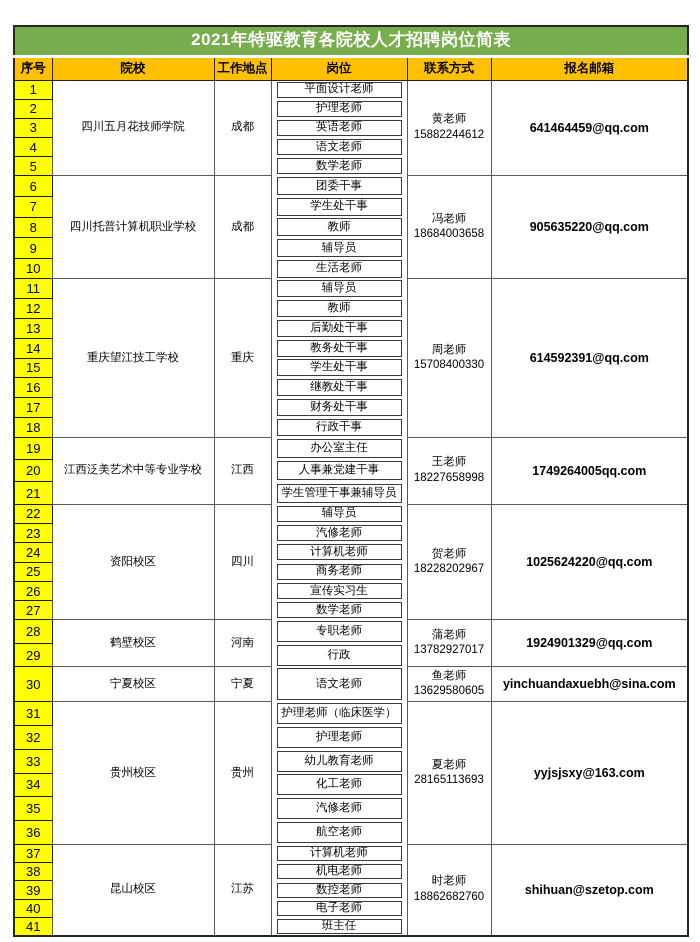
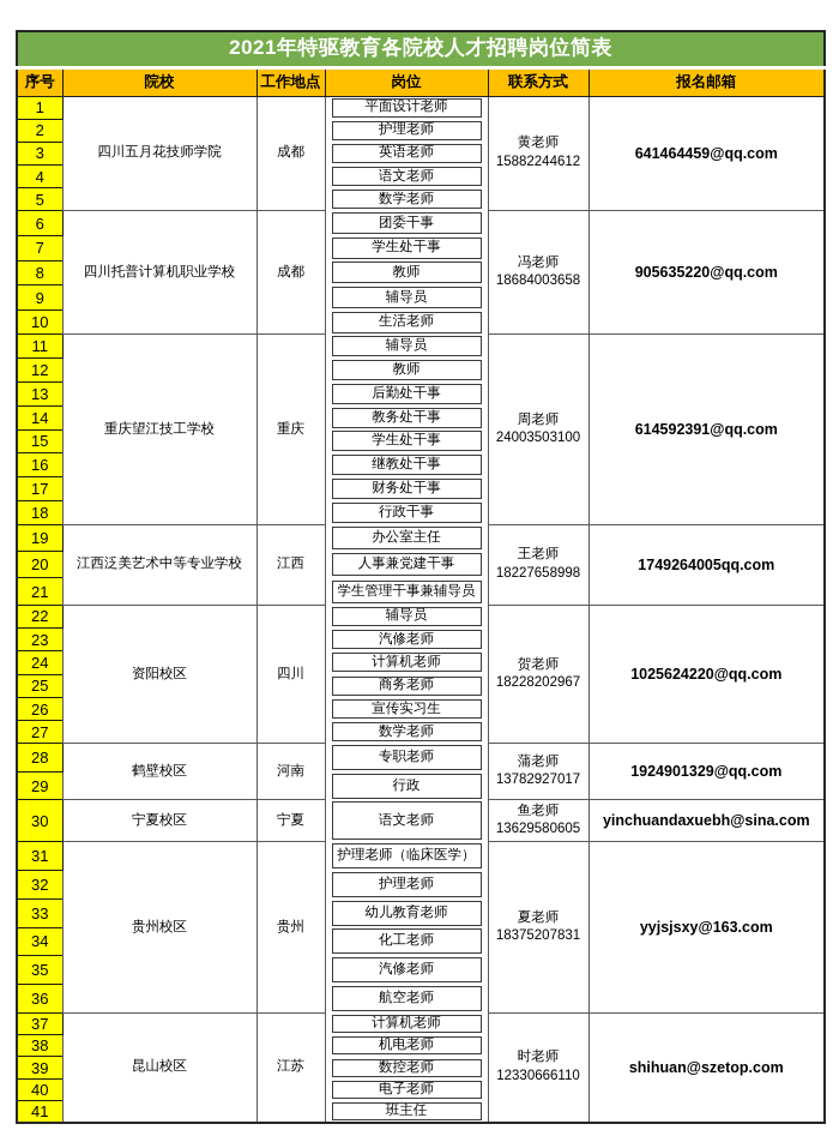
  2021年特驱教育各院校人才招聘岗位简表
  序号	院校	工作地点	岗位	联系方式	报名邮箱
  1	四川五月花技师学院	成都	平面设计老师	黄老师15882244612	641464459@qq.com
  2	护理老师
  3	英语老师
  4	语文老师
  5	数学老师
  6	四川托普计算机职业学校	成都	团委干事	冯老师18684003658	905635220@qq.com
  7	学生处干事
  8	教师
  9	辅导员
  10	生活老师
- 11	重庆望江技工学校	重庆	辅导员	周老师15708400330	614592391@qq.com
+ 11	重庆望江技工学校	重庆	辅导员	周老师24003503100	614592391@qq.com
  12	教师
  13	后勤处干事
  14	教务处干事
  15	学生处干事
  16	继教处干事
  17	财务处干事
  18	行政干事
  19	江西泛美艺术中等专业学校	江西	办公室主任	王老师18227658998	1749264005qq.com
  20	人事兼党建干事
  21	学生管理干事兼辅导员
  22	资阳校区	四川	辅导员	贺老师18228202967	1025624220@qq.com
  23	汽修老师
  24	计算机老师
  25	商务老师
  26	宣传实习生
  27	数学老师
  28	鹤壁校区	河南	专职老师	蒲老师13782927017	1924901329@qq.com
  29	行政
  30	宁夏校区	宁夏	语文老师	鱼老师13629580605	yinchuandaxuebh@sina.com
- 31	贵州校区	贵州	护理老师（临床医学）	夏老师28165113693	yyjsjsxy@163.com
+ 31	贵州校区	贵州	护理老师（临床医学）	夏老师18375207831	yyjsjsxy@163.com
  32	护理老师
  33	幼儿教育老师
  34	化工老师
  35	汽修老师
  36	航空老师
- 37	昆山校区	江苏	计算机老师	时老师18862682760	shihuan@szetop.com
+ 37	昆山校区	江苏	计算机老师	时老师12330666110	shihuan@szetop.com
  38	机电老师
  39	数控老师
  40	电子老师
  41	班主任
